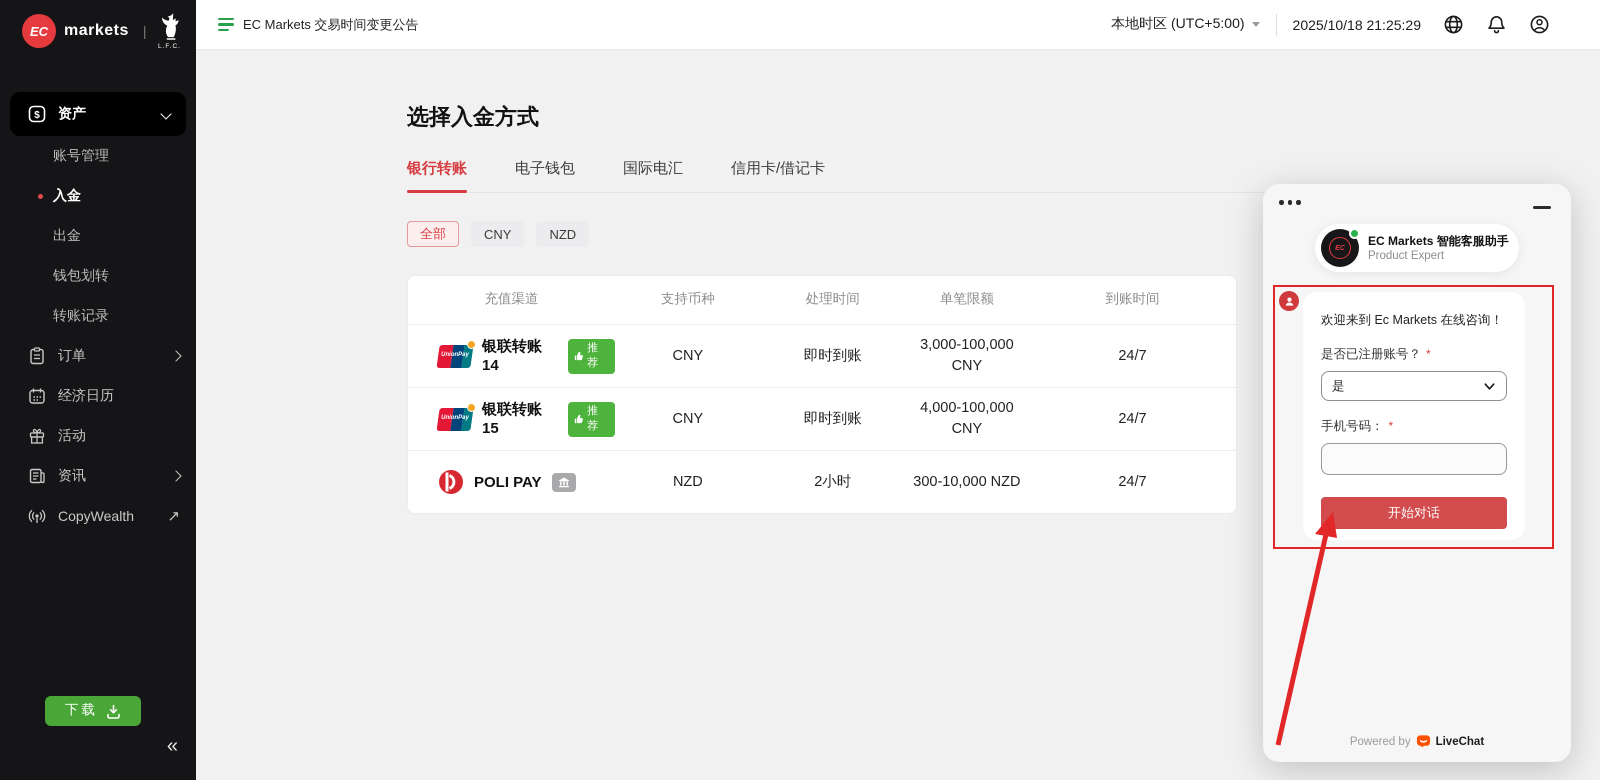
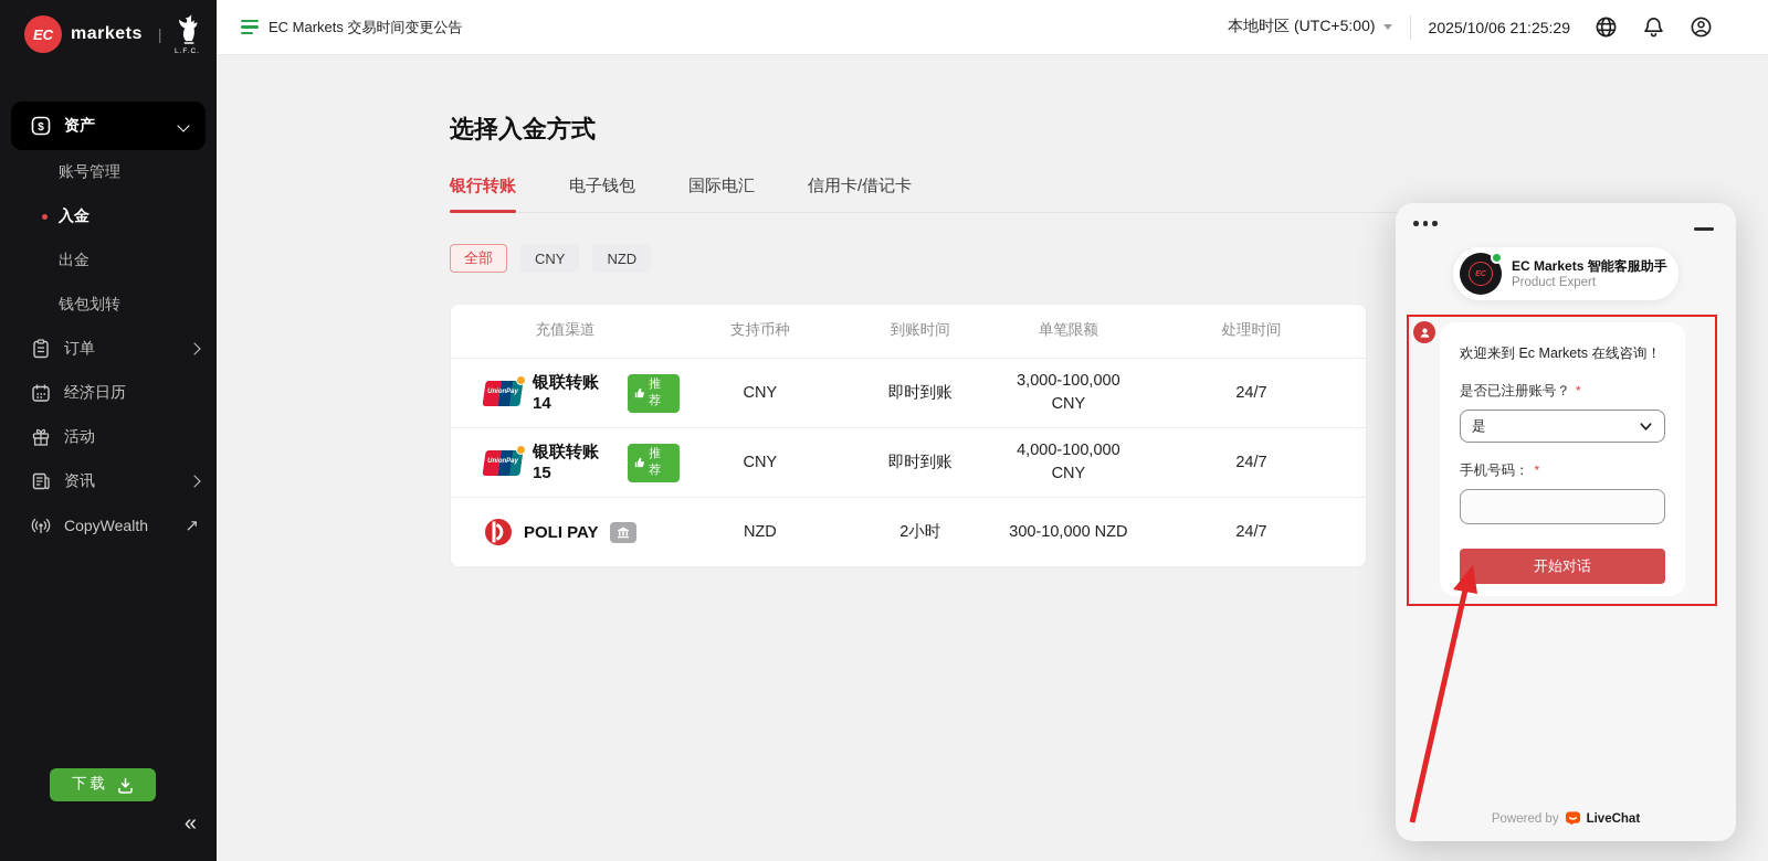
  EC
  markets
  |
  $
  资产
  账号管理
  入金
  出金
  钱包划转
- 转账记录
  订单
  经济日历
  活动
  资讯
  CopyWealth
  ↗
  下载
  «
  EC Markets 交易时间变更公告
  本地时区 (UTC+5:00)
- 2025/10/18 21:25:29
+ 2025/10/06 21:25:29
  选择入金方式
  银行转账
  电子钱包
  国际电汇
  信用卡/借记卡
  全部
  CNY
  NZD
  充值渠道
  支持币种
- 处理时间
+ 到账时间
  单笔限额
- 到账时间
+ 处理时间
  银联转账14
  推荐
  CNY
  即时到账
  3,000-100,000
  CNY
  24/7
  银联转账15
  推荐
  CNY
  即时到账
  4,000-100,000
  CNY
  24/7
  POLI PAY
  NZD
  2小时
  300-10,000 NZD
  24/7
  EC Markets 智能客服助手
  Product Expert
  欢迎来到 Ec Markets 在线咨询！
  是否已注册账号？ *
  是
  手机号码： *
  开始对话
  Powered by
  LiveChat
